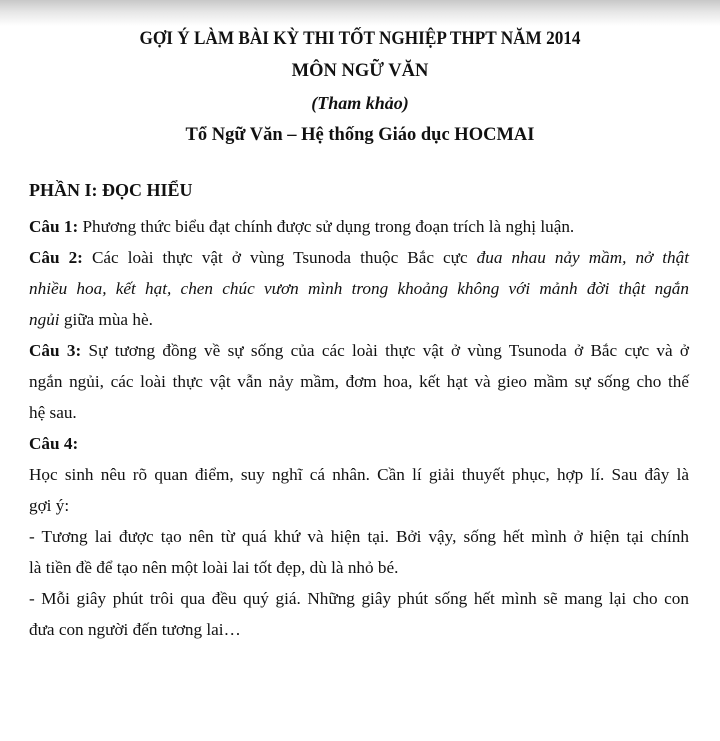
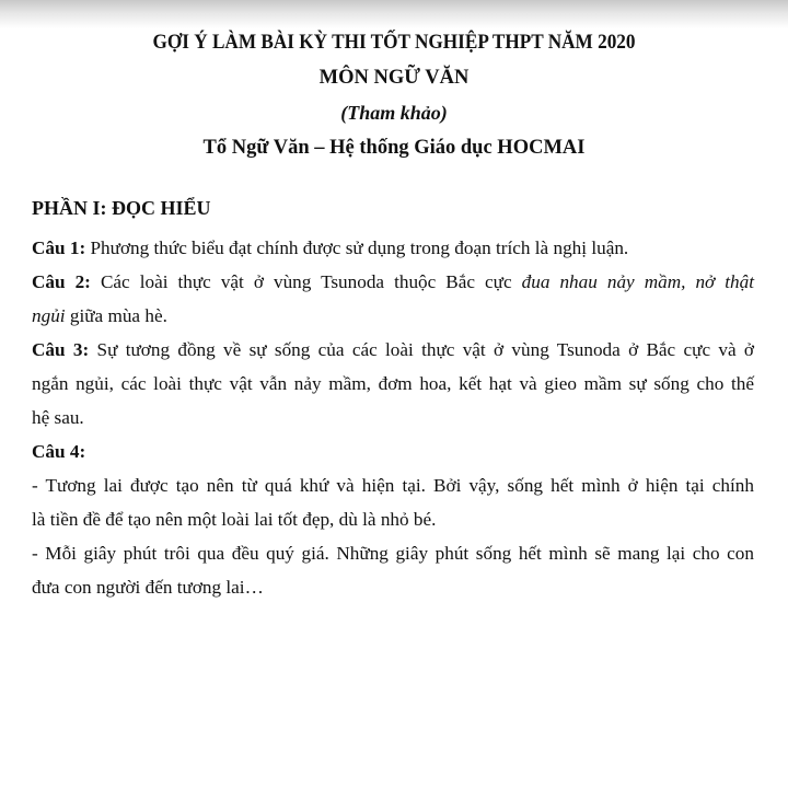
- GỢI Ý LÀM BÀI KỲ THI TỐT NGHIỆP THPT NĂM 2014
+ GỢI Ý LÀM BÀI KỲ THI TỐT NGHIỆP THPT NĂM 2020
  MÔN NGỮ VĂN
  (Tham khảo)
  Tổ Ngữ Văn – Hệ thống Giáo dục HOCMAI
  PHẦN I: ĐỌC HIỂU
  Câu 1: Phương thức biểu đạt chính được sử dụng trong đoạn trích là nghị luận.
  Câu 2: Các loài thực vật ở vùng Tsunoda thuộc Bắc cực đua nhau nảy mầm, nở thật
- nhiều hoa, kết hạt, chen chúc vươn mình trong khoảng không với mảnh đời thật ngắn
  ngủi giữa mùa hè.
  Câu 3: Sự tương đồng về sự sống của các loài thực vật ở vùng Tsunoda ở Bắc cực và ở
  ngắn ngủi, các loài thực vật vẫn nảy mầm, đơm hoa, kết hạt và gieo mầm sự sống cho thế
  hệ sau.
  Câu 4:
- Học sinh nêu rõ quan điểm, suy nghĩ cá nhân. Cần lí giải thuyết phục, hợp lí. Sau đây là
- gợi ý:
  - Tương lai được tạo nên từ quá khứ và hiện tại. Bởi vậy, sống hết mình ở hiện tại chính
  là tiền đề để tạo nên một loài lai tốt đẹp, dù là nhỏ bé.
  - Mỗi giây phút trôi qua đều quý giá. Những giây phút sống hết mình sẽ mang lại cho con
  đưa con người đến tương lai…
